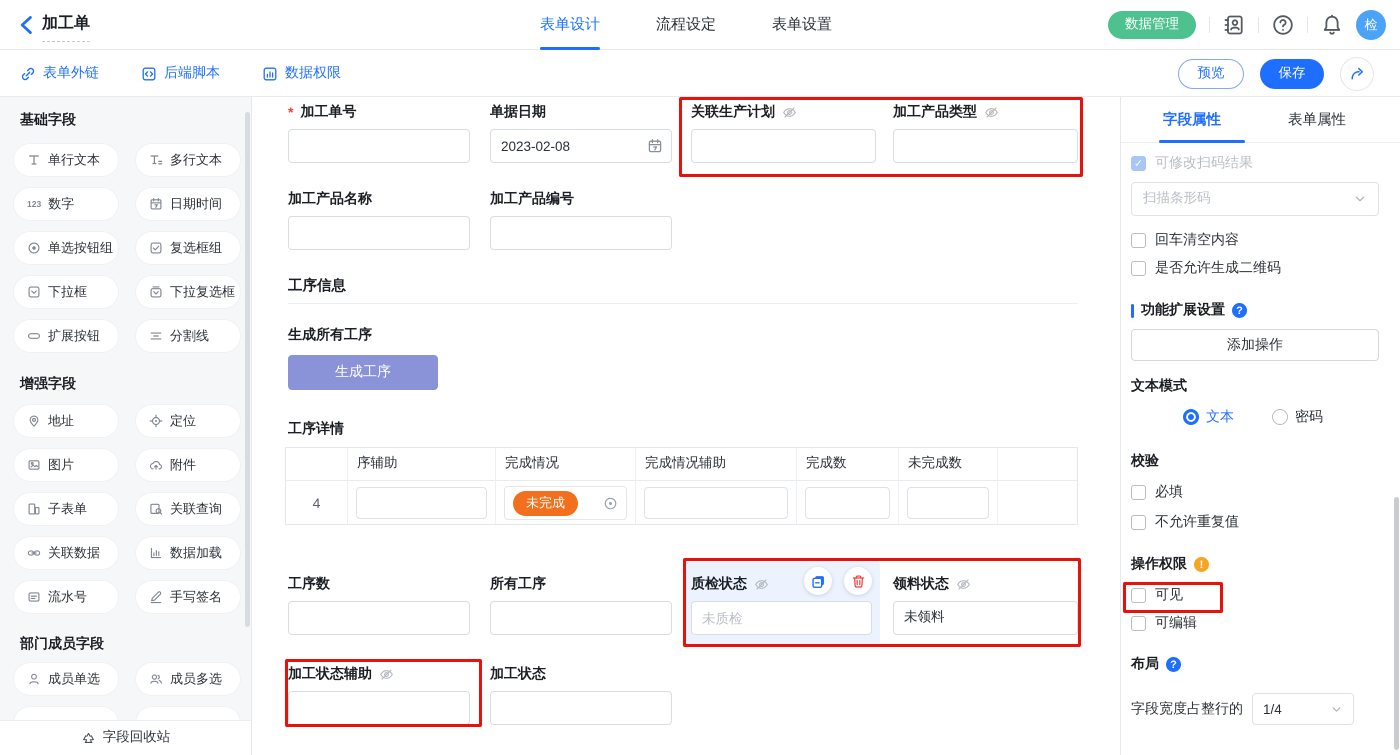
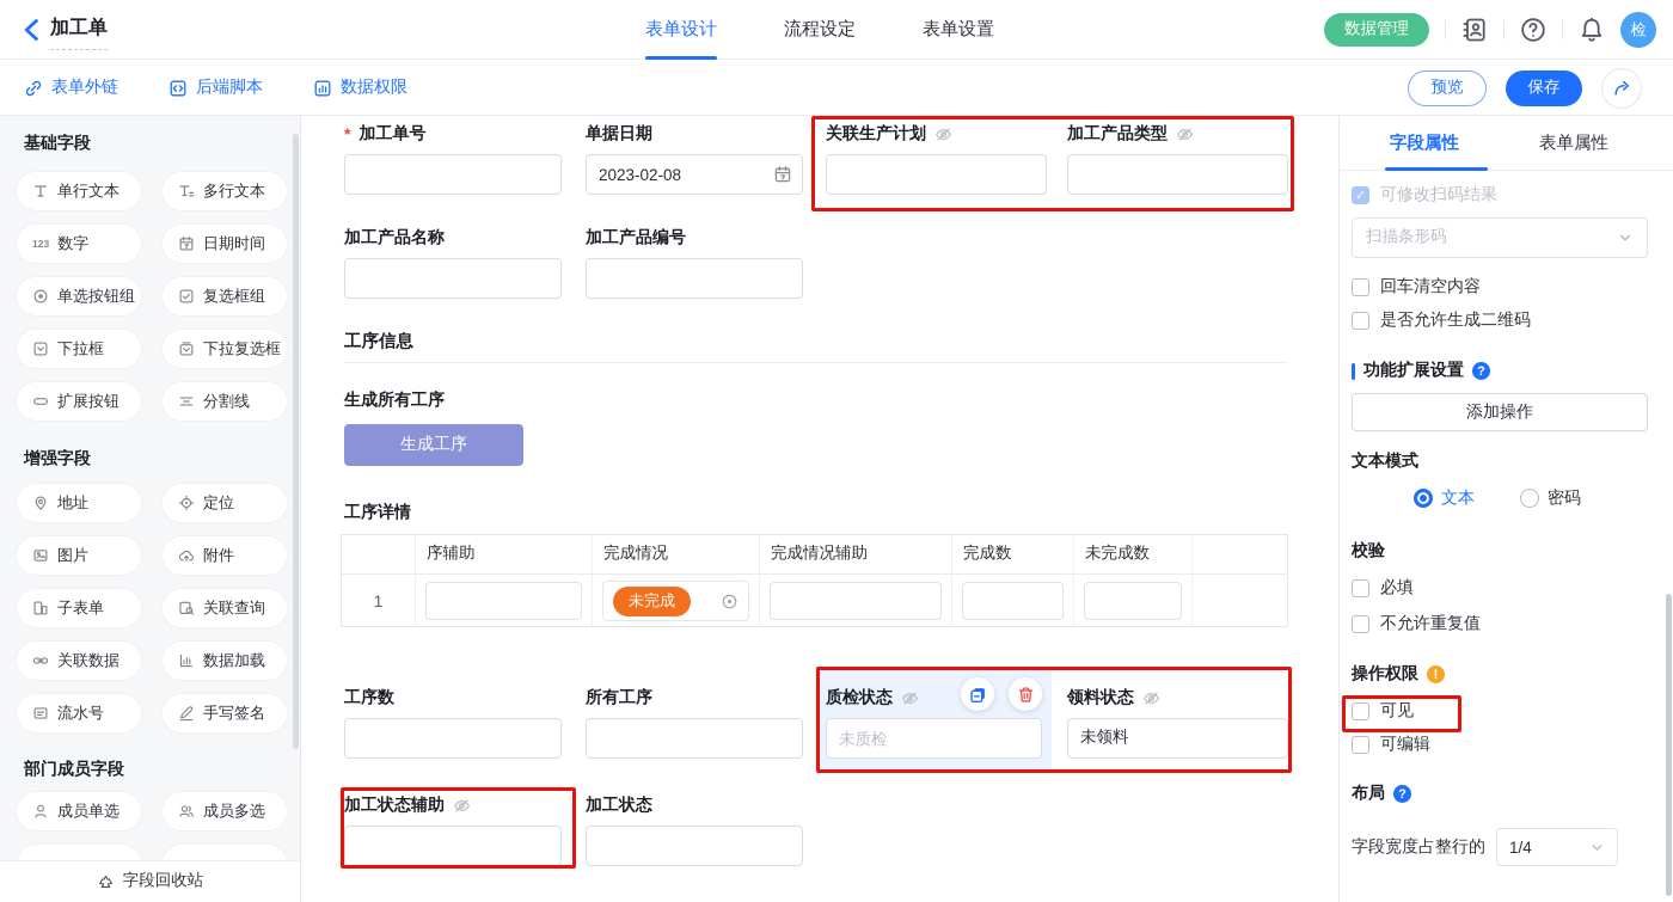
  加工单
  表单设计
  流程设定
  表单设置
  数据管理
  检
  表单外链
  后端脚本
  数据权限
  预览
  保存
  基础字段
  单行文本
  多行文本
  123
  数字
  日期时间
  单选按钮组
  复选框组
  下拉框
  下拉复选框
  扩展按钮
  分割线
  增强字段
  地址
  定位
  图片
  附件
  子表单
  关联查询
  关联数据
  数据加载
  流水号
  手写签名
  部门成员字段
  成员单选
  成员多选
  字段回收站
  *
  加工单号
  单据日期
  2023-02-08
  关联生产计划
  加工产品类型
  加工产品名称
  加工产品编号
  工序信息
  生成所有工序
  生成工序
  工序详情
- 4
+ 1
  序辅助
  完成情况
  未完成
  完成情况辅助
  完成数
  未完成数
  工序数
  所有工序
  质检状态
  未质检
  领料状态
  未领料
  加工状态辅助
  加工状态
  字段属性
  表单属性
  ✓
  可修改扫码结果
  扫描条形码
  回车清空内容
  是否允许生成二维码
  功能扩展设置
  ?
  添加操作
  文本模式
  文本
  密码
  校验
  必填
  不允许重复值
  操作权限
  !
  可见
  可编辑
  布局
  ?
  字段宽度占整行的
  1/4
